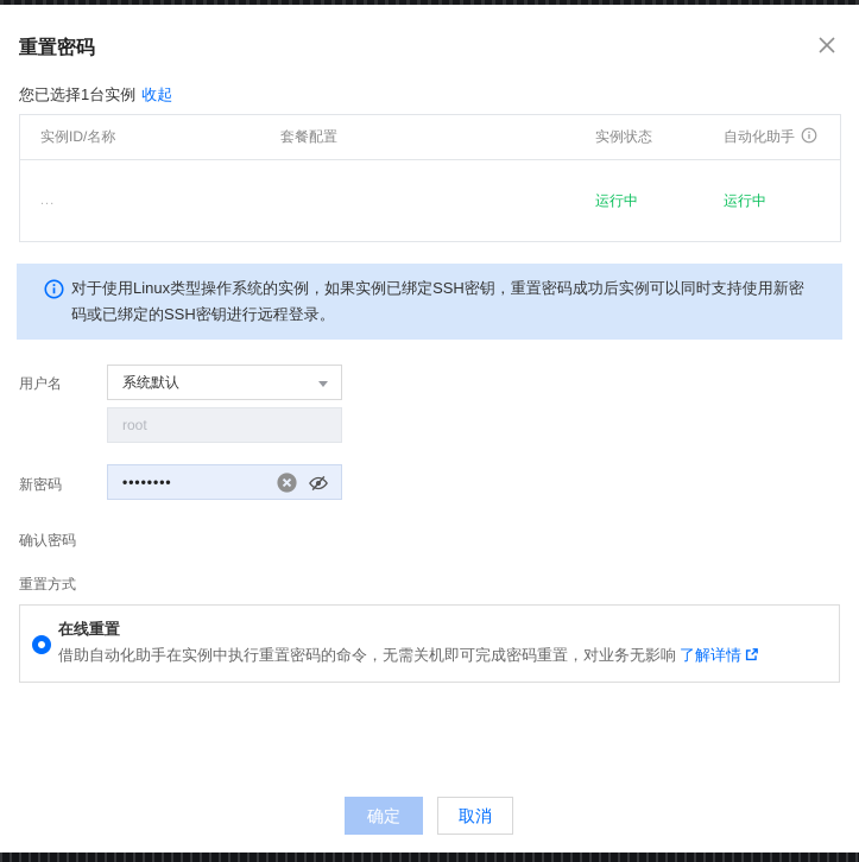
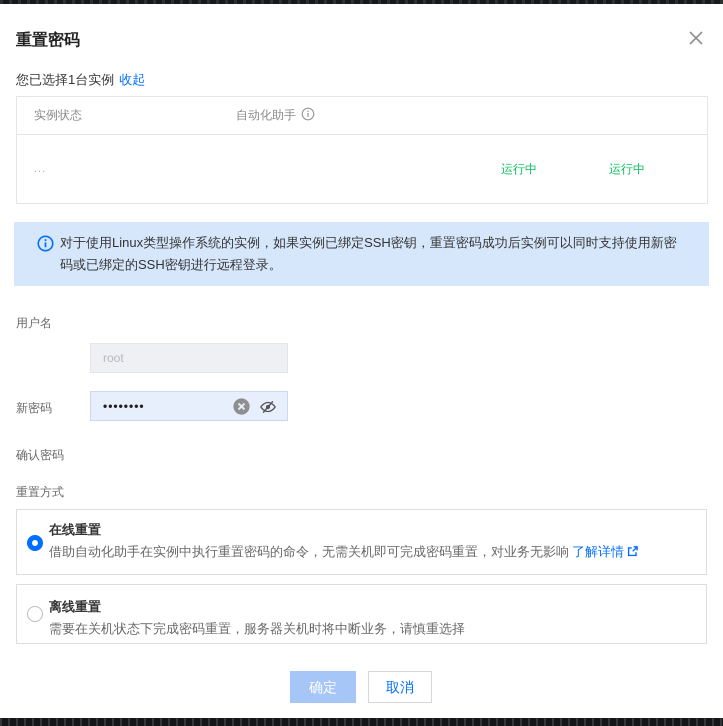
  重置密码
  您已选择1台实例 收起
- 实例ID/名称
- 套餐配置
  实例状态
  自动化助手
  ...
  运行中
  运行中
  对于使用Linux类型操作系统的实例，如果实例已绑定SSH密钥，重置密码成功后实例可以同时支持使用新密码或已绑定的SSH密钥进行远程登录。
  用户名
- 系统默认
  root
  新密码
  ••••••••
  确认密码
  重置方式
  在线重置
  借助自动化助手在实例中执行重置密码的命令，无需关机即可完成密码重置，对业务无影响 了解详情
+ 离线重置
+ 需要在关机状态下完成密码重置，服务器关机时将中断业务，请慎重选择
  确定
  取消
